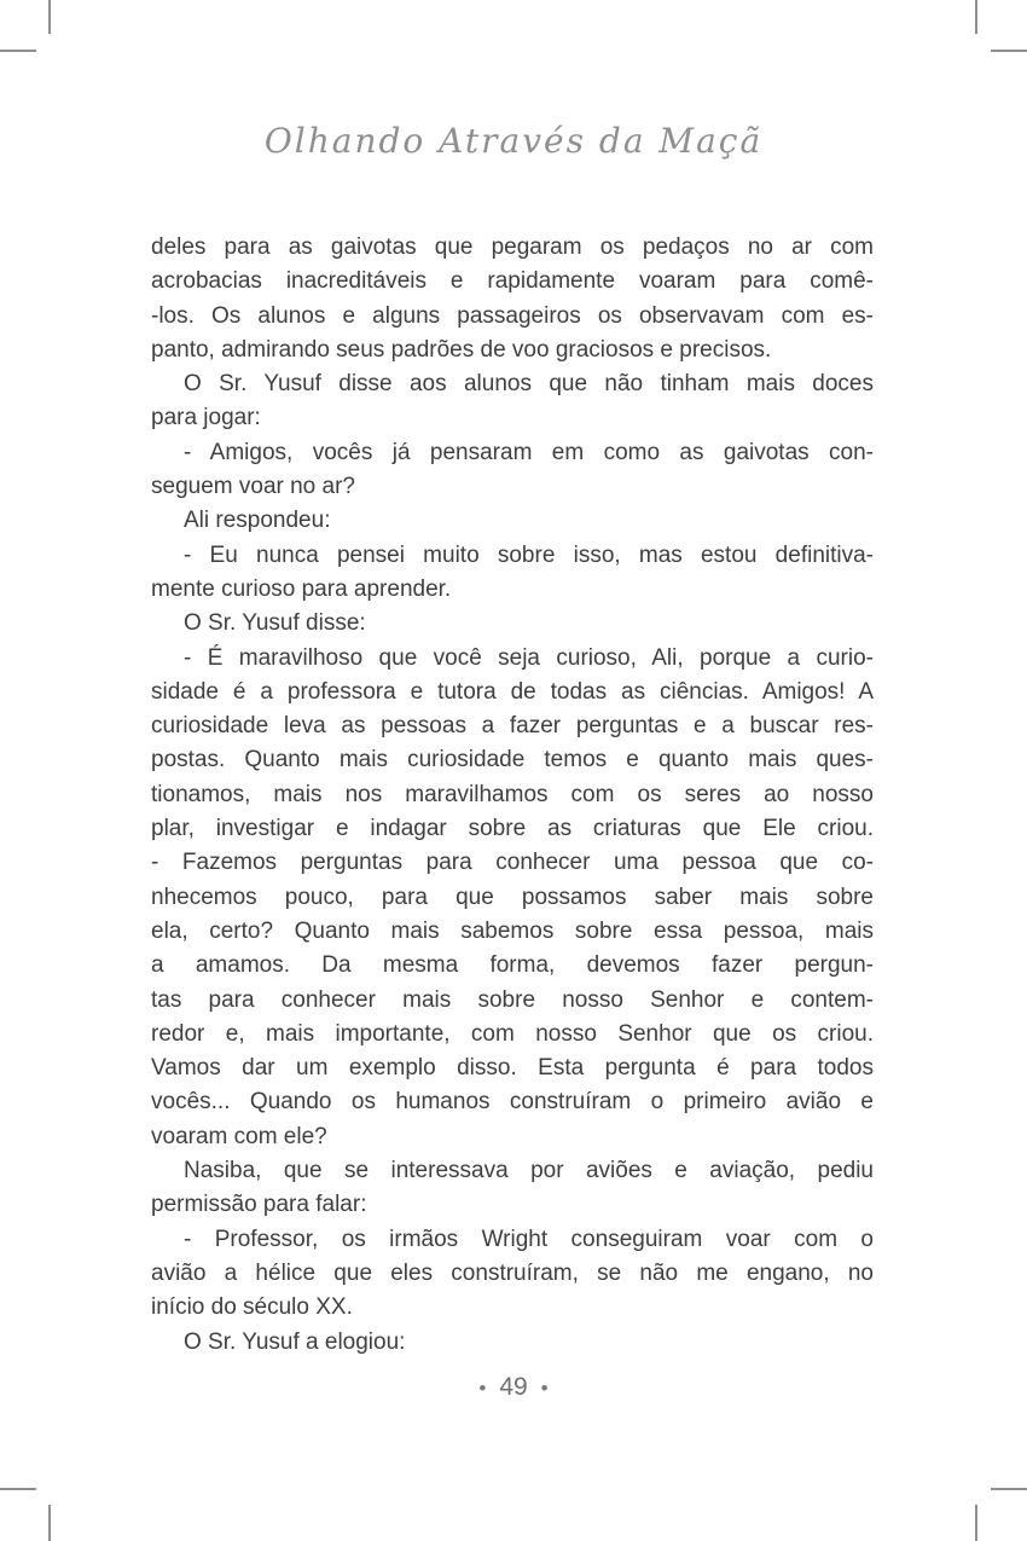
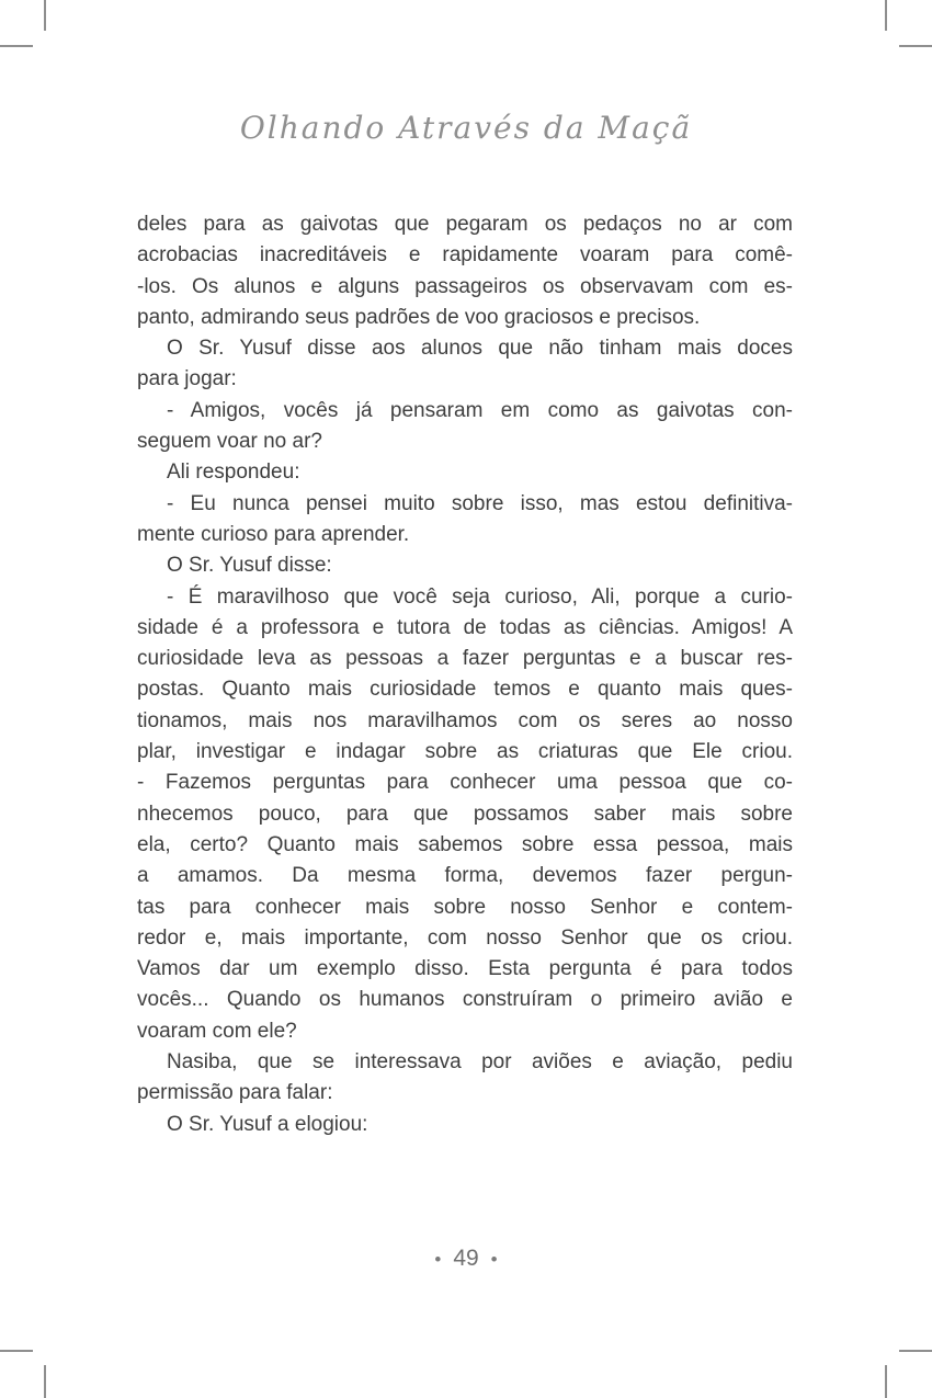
  Olhando Através da Maçã
  deles para as gaivotas que pegaram os pedaços no ar com
  acrobacias inacreditáveis e rapidamente voaram para comê-
  -los. Os alunos e alguns passageiros os observavam com es-
  panto, admirando seus padrões de voo graciosos e precisos.
  O Sr. Yusuf disse aos alunos que não tinham mais doces
  para jogar:
  - Amigos, vocês já pensaram em como as gaivotas con-
  seguem voar no ar?
  Ali respondeu:
  - Eu nunca pensei muito sobre isso, mas estou definitiva-
  mente curioso para aprender.
  O Sr. Yusuf disse:
  - É maravilhoso que você seja curioso, Ali, porque a curio-
  sidade é a professora e tutora de todas as ciências. Amigos! A
  curiosidade leva as pessoas a fazer perguntas e a buscar res-
  postas. Quanto mais curiosidade temos e quanto mais ques-
  tionamos, mais nos maravilhamos com os seres ao nosso
  plar, investigar e indagar sobre as criaturas que Ele criou.
  - Fazemos perguntas para conhecer uma pessoa que co-
  nhecemos pouco, para que possamos saber mais sobre
  ela, certo? Quanto mais sabemos sobre essa pessoa, mais
  a amamos. Da mesma forma, devemos fazer pergun-
  tas para conhecer mais sobre nosso Senhor e contem-
  redor e, mais importante, com nosso Senhor que os criou.
  Vamos dar um exemplo disso. Esta pergunta é para todos
  vocês... Quando os humanos construíram o primeiro avião e
  voaram com ele?
  Nasiba, que se interessava por aviões e aviação, pediu
  permissão para falar:
- - Professor, os irmãos Wright conseguiram voar com o
- avião a hélice que eles construíram, se não me engano, no
- início do século XX.
  O Sr. Yusuf a elogiou:
  •
  49
  •
